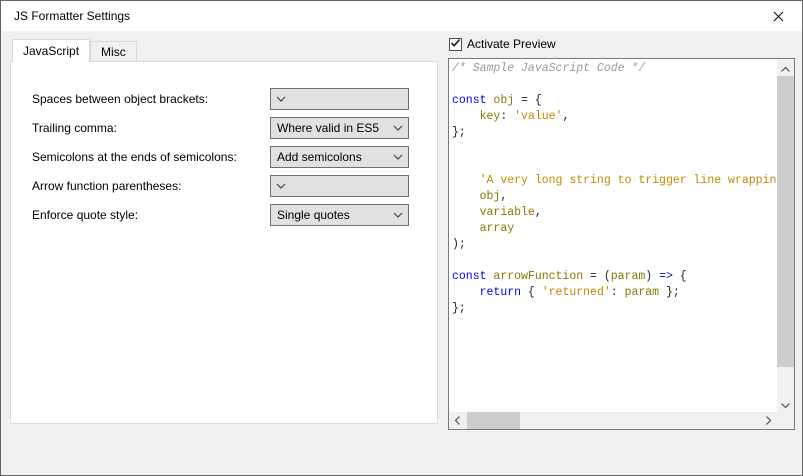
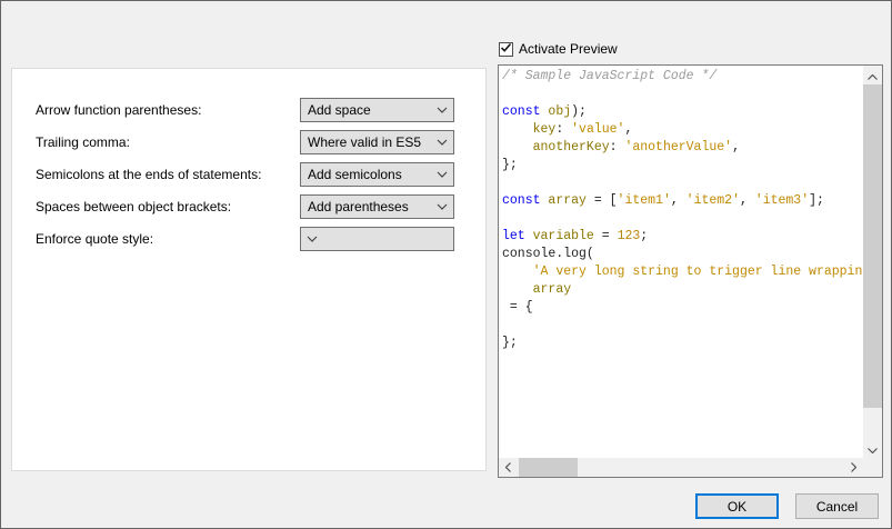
- JS Formatter Settings
- JavaScript
- Misc
- Spaces between object brackets:
+ Arrow function parentheses:
+ Add space
  Trailing comma:
  Where valid in ES5
- Semicolons at the ends of semicolons:
+ Semicolons at the ends of statements:
  Add semicolons
- Arrow function parentheses:
+ Spaces between object brackets:
+ Add parentheses
  Enforce quote style:
- Single quotes
  Activate Preview
  /* Sample JavaScript Code */
- const obj = {
+ const obj);
  key: 'value',
+ anotherKey: 'anotherValue',
  };
+ const array = ['item1', 'item2', 'item3'];
+ let variable = 123;
+ console.log(
  'A very long string to trigger line wrappin
- obj,
- variable,
  array
- );
+ = {
- const arrowFunction = (param) => {
- return { 'returned': param };
  };
+ OK
+ Cancel
